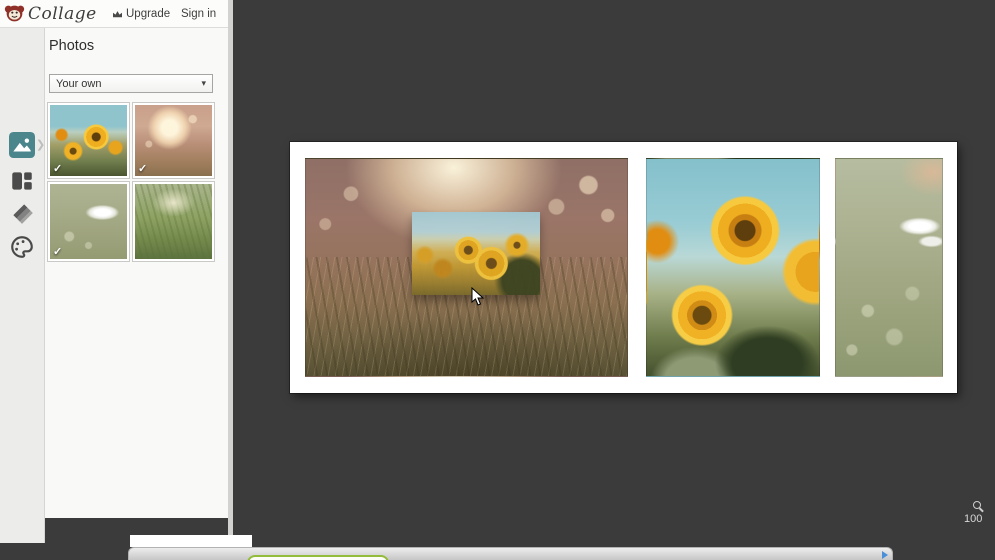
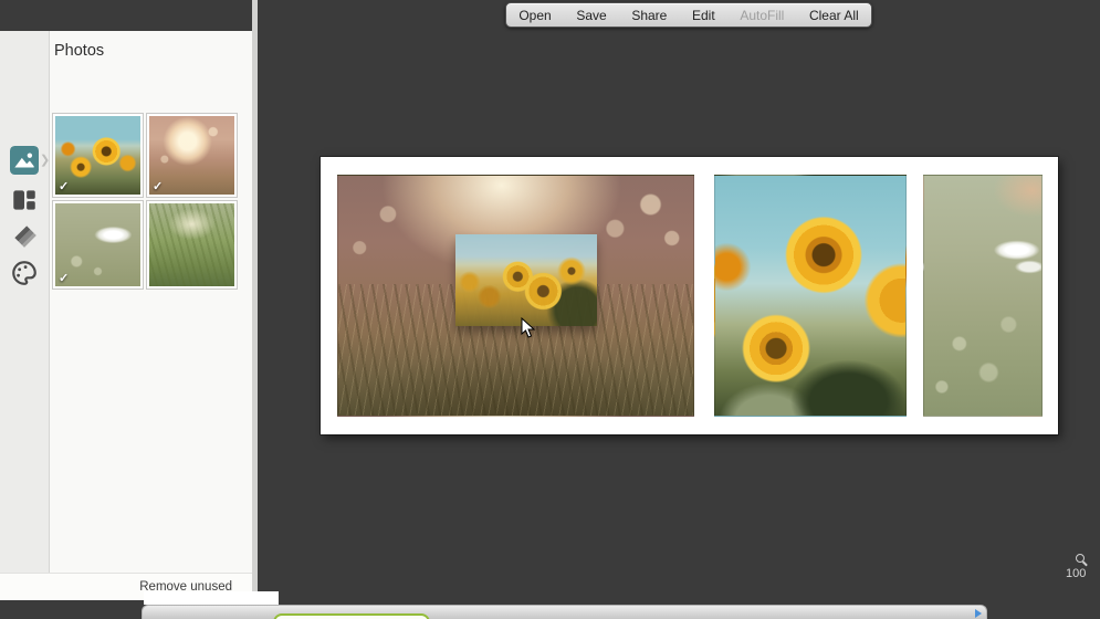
- Collage
- Upgrade
- Sign in
  ❯
  Photos
- Your own
- ▾
  ✓
  ✓
  ✓
+ Remove unused
+ Open
+ Save
+ Share
+ Edit
+ AutoFill
+ Clear All
  100
